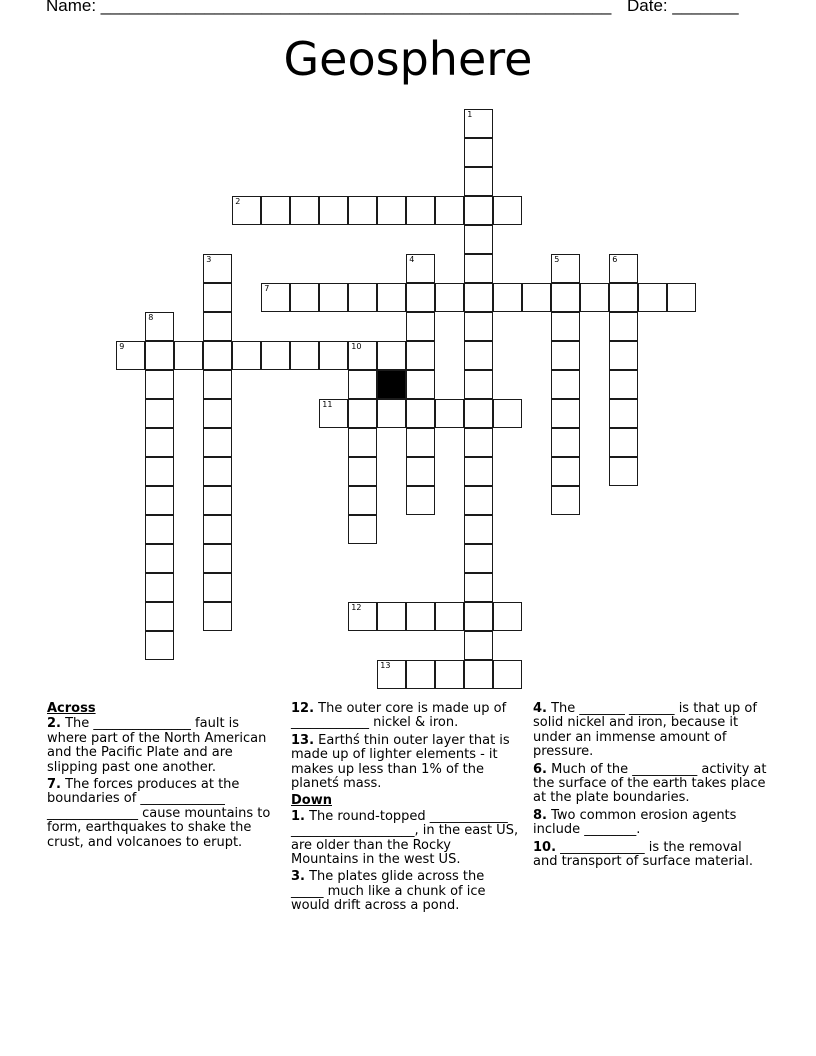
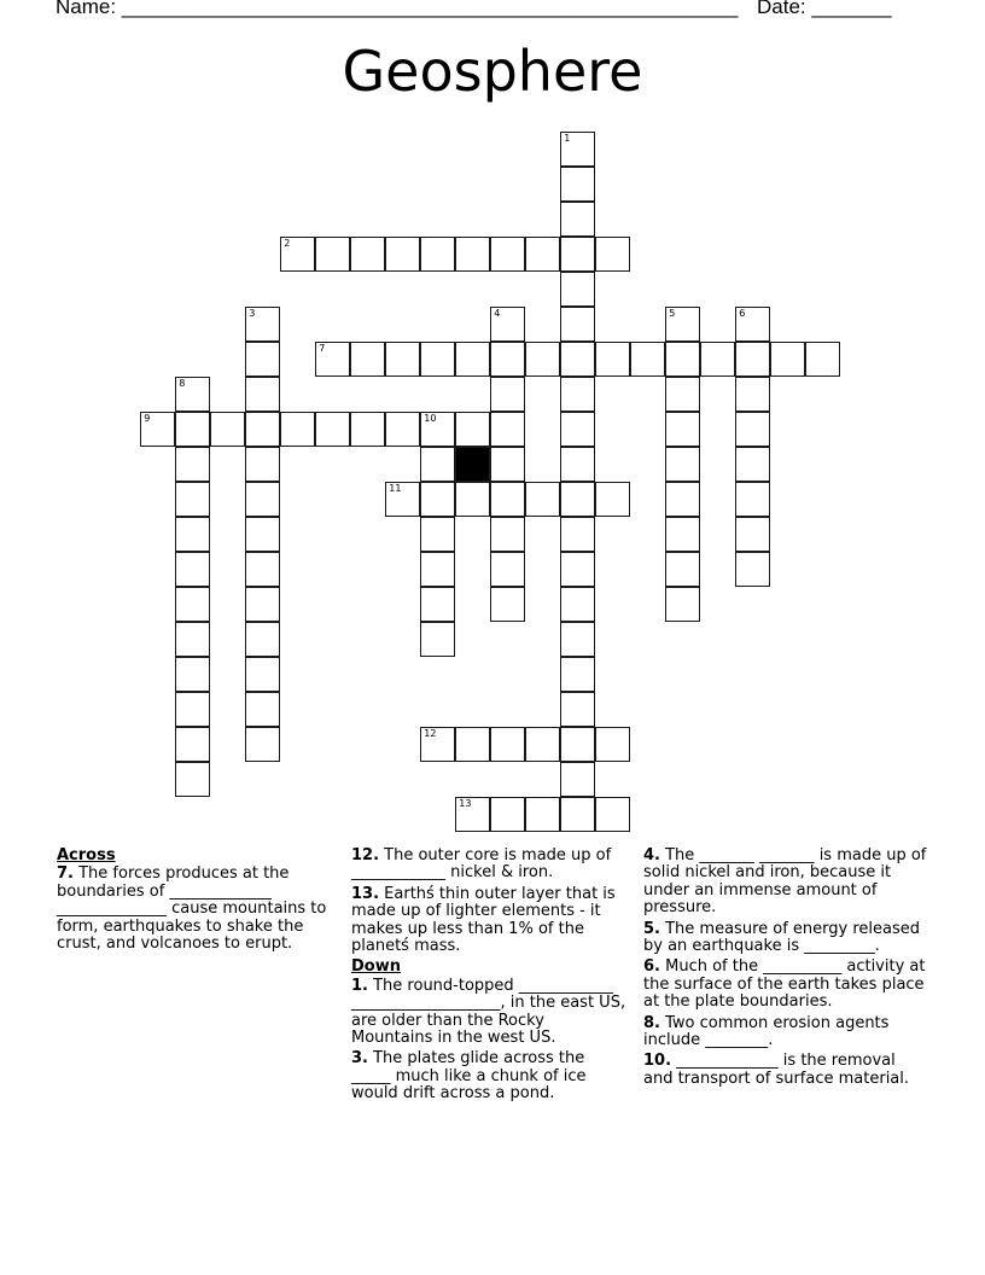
  Name: ______________________________________________________
  Date: _______
  Geosphere
  1
  2
  3
  4
  5
  6
  7
  8
  9
  10
  11
  12
  13
  Across
- 2. The _______________ fault is where part of the North American and the Pacific Plate and are slipping past one another.
  7. The forces produces at the boundaries of _____________ ______________ cause mountains to form, earthquakes to shake the crust, and volcanoes to erupt.
  12. The outer core is made up of ____________ nickel & iron.
  13. Earthś thin outer layer that is made up of lighter elements - it makes up less than 1% of the planetś mass.
  Down
  1. The round-topped ____________ ___________________, in the east US, are older than the Rocky Mountains in the west US.
  3. The plates glide across the _____ much like a chunk of ice would drift across a pond.
- 4. The _______ _______ is that up of solid nickel and iron, because it under an immense amount of pressure.
+ 4. The _______ _______ is made up of solid nickel and iron, because it under an immense amount of pressure.
+ 5. The measure of energy released by an earthquake is _________.
  6. Much of the __________ activity at the surface of the earth takes place at the plate boundaries.
  8. Two common erosion agents include ________.
  10. _____________ is the removal and transport of surface material.
